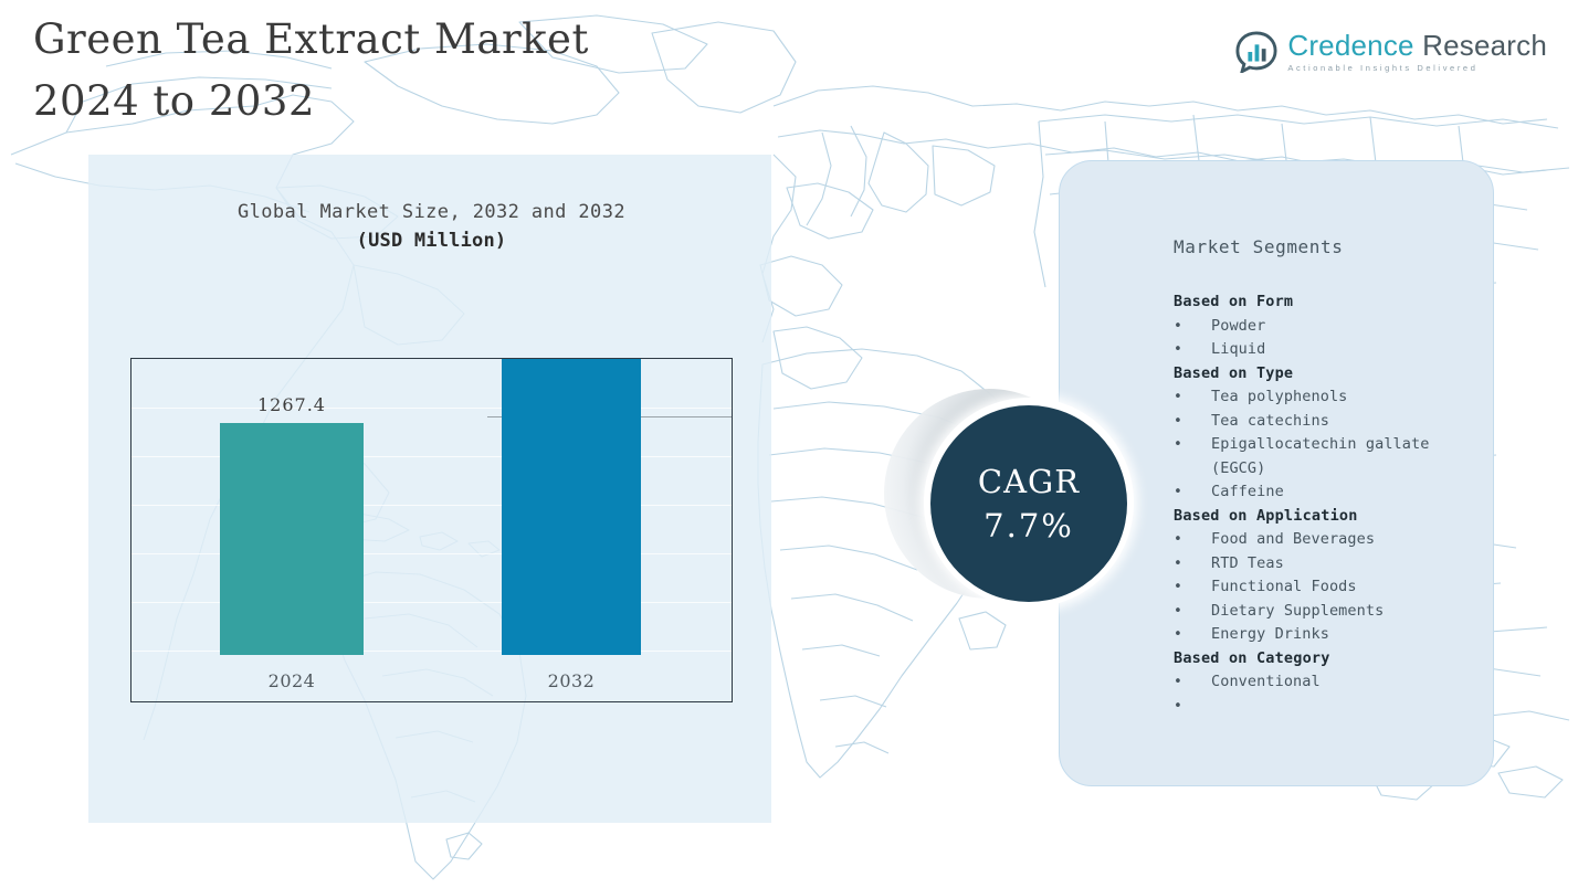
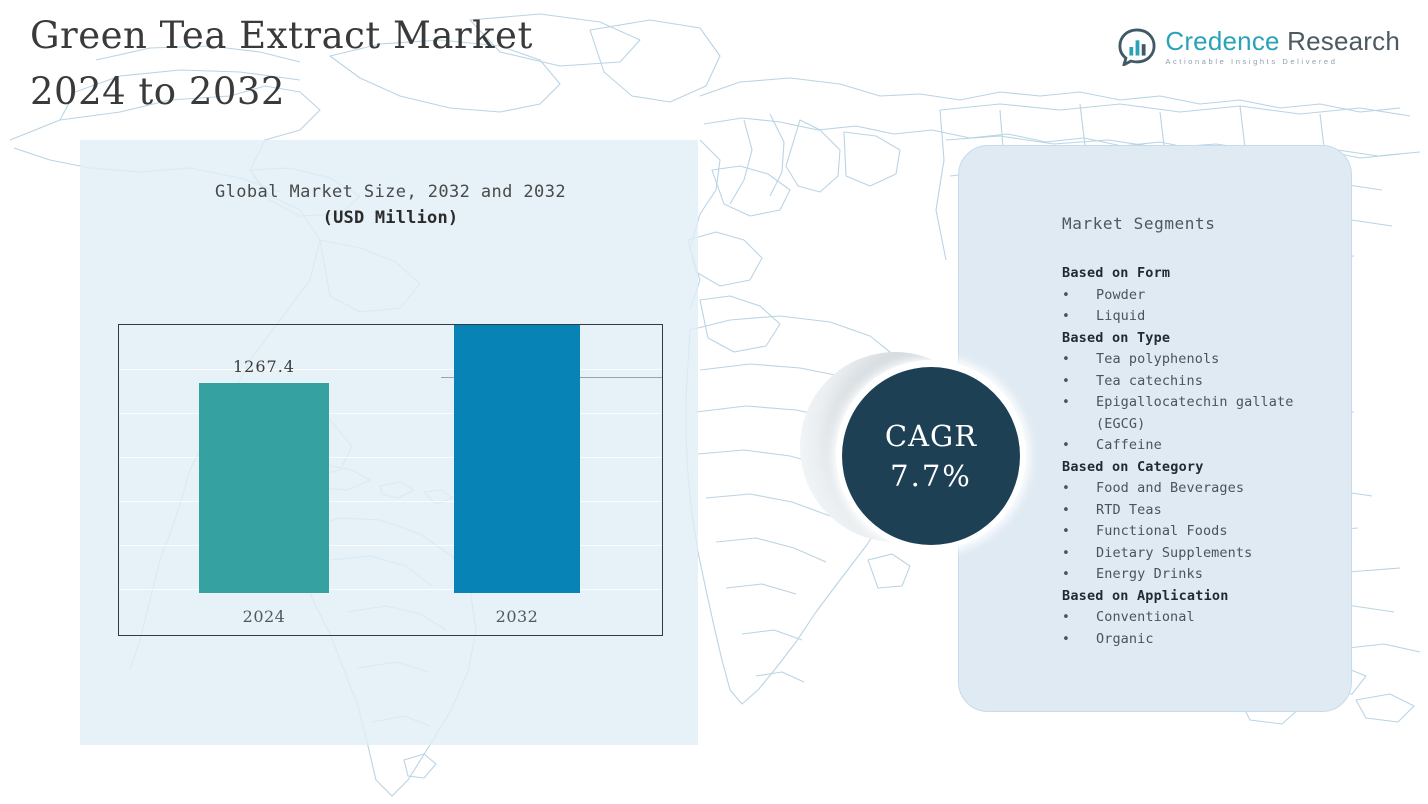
  Green Tea Extract Market
  2024 to 2032
  Credence Research
  Actionable Insights Delivered
  Global Market Size, 2032 and 2032
  (USD Million)
  1267.4
  2024
  2032
  CAGR
  7.7%
  Market Segments
  Based on Form
  •
  Powder
  •
  Liquid
  Based on Type
  •
  Tea polyphenols
  •
  Tea catechins
  •
  Epigallocatechin gallate (EGCG)
  •
  Caffeine
- Based on Application
+ Based on Category
  •
  Food and Beverages
  •
  RTD Teas
  •
  Functional Foods
  •
  Dietary Supplements
  •
  Energy Drinks
- Based on Category
+ Based on Application
  •
  Conventional
  •
+ Organic
